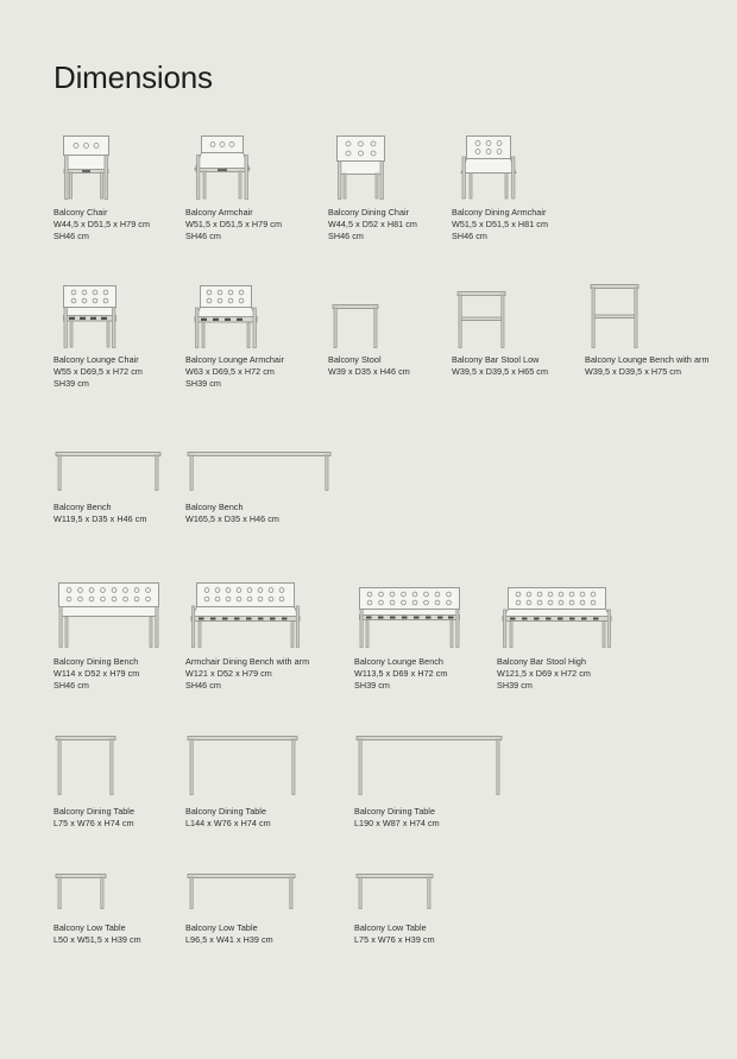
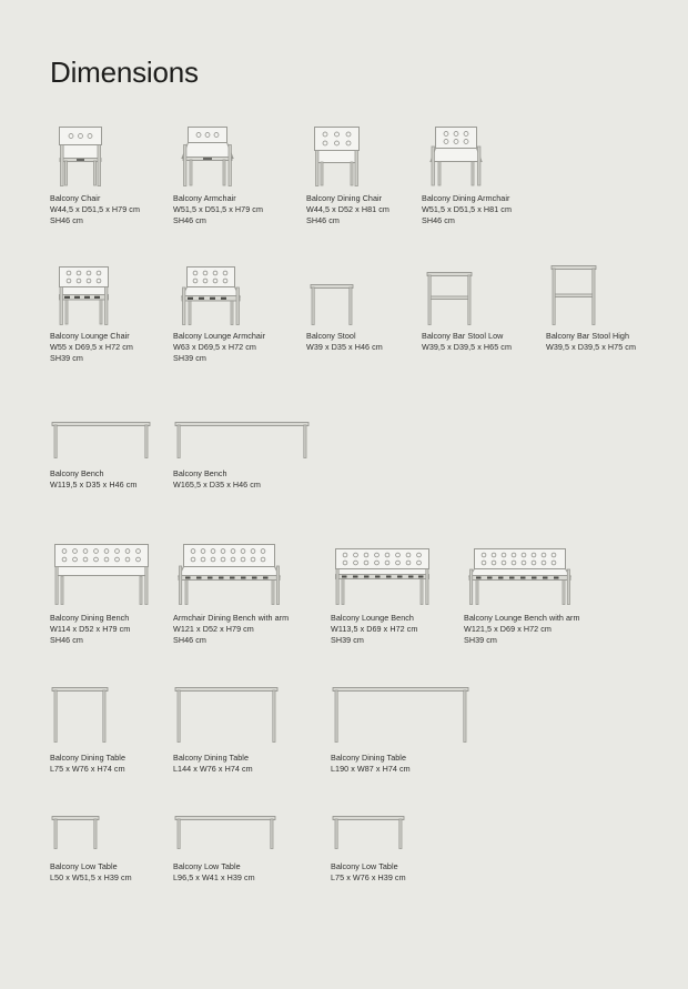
  Dimensions
  Balcony Chair
  W44,5 x D51,5 x H79 cm
  SH46 cm
  Balcony Armchair
  W51,5 x D51,5 x H79 cm
  SH46 cm
  Balcony Dining Chair
  W44,5 x D52 x H81 cm
  SH46 cm
  Balcony Dining Armchair
  W51,5 x D51,5 x H81 cm
  SH46 cm
  Balcony Lounge Chair
  W55 x D69,5 x H72 cm
  SH39 cm
  Balcony Lounge Armchair
  W63 x D69,5 x H72 cm
  SH39 cm
  Balcony Stool
  W39 x D35 x H46 cm
  Balcony Bar Stool Low
  W39,5 x D39,5 x H65 cm
- Balcony Lounge Bench with arm
+ Balcony Bar Stool High
  W39,5 x D39,5 x H75 cm
  Balcony Bench
  W119,5 x D35 x H46 cm
  Balcony Bench
  W165,5 x D35 x H46 cm
  Balcony Dining Bench
  W114 x D52 x H79 cm
  SH46 cm
  Armchair Dining Bench with arm
  W121 x D52 x H79 cm
  SH46 cm
  Balcony Lounge Bench
  W113,5 x D69 x H72 cm
  SH39 cm
- Balcony Bar Stool High
+ Balcony Lounge Bench with arm
  W121,5 x D69 x H72 cm
  SH39 cm
  Balcony Dining Table
  L75 x W76 x H74 cm
  Balcony Dining Table
  L144 x W76 x H74 cm
  Balcony Dining Table
  L190 x W87 x H74 cm
  Balcony Low Table
  L50 x W51,5 x H39 cm
  Balcony Low Table
  L96,5 x W41 x H39 cm
  Balcony Low Table
  L75 x W76 x H39 cm
